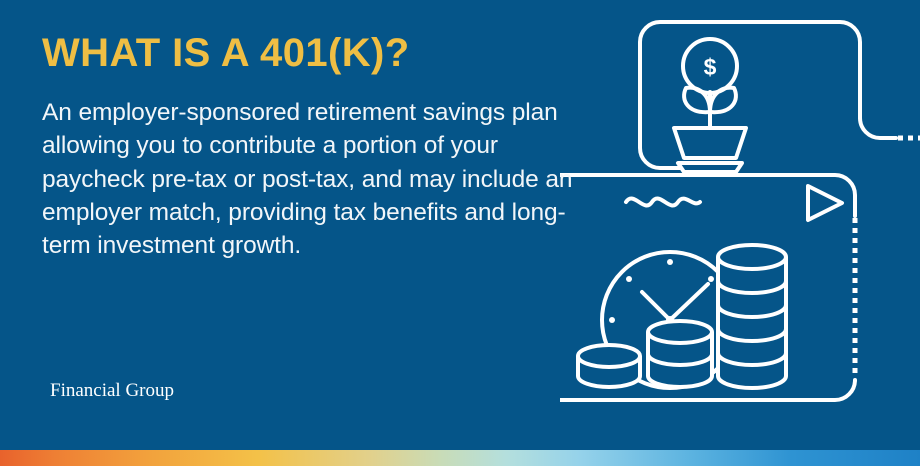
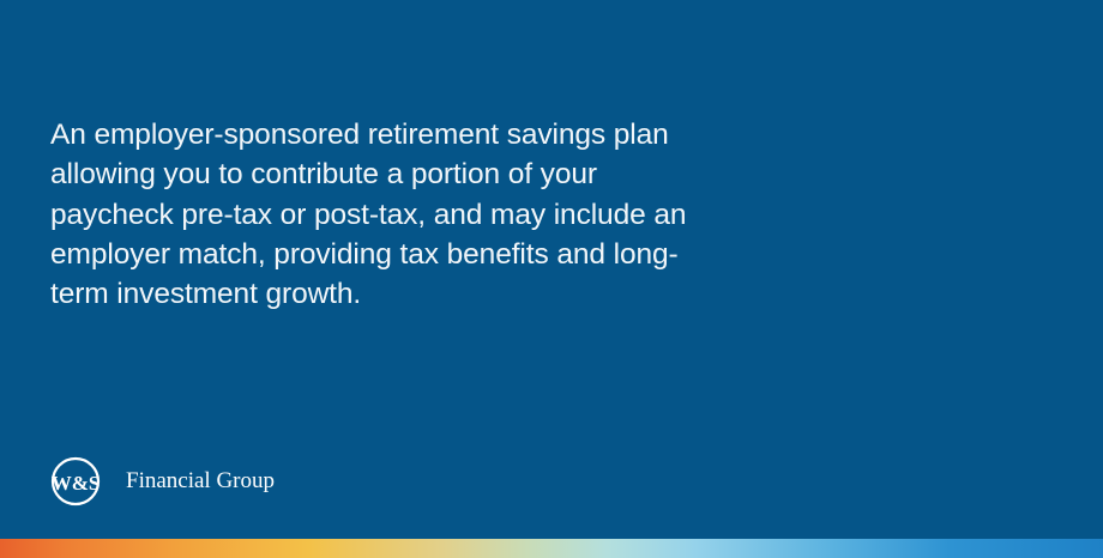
- $
- WHAT IS A 401(K)?
  An employer-sponsored retirement savings plan allowing you to contribute a portion of your paycheck pre-tax or post-tax, and may include an employer match, providing tax benefits and long-term investment growth.
+ W&S
  Financial Group
